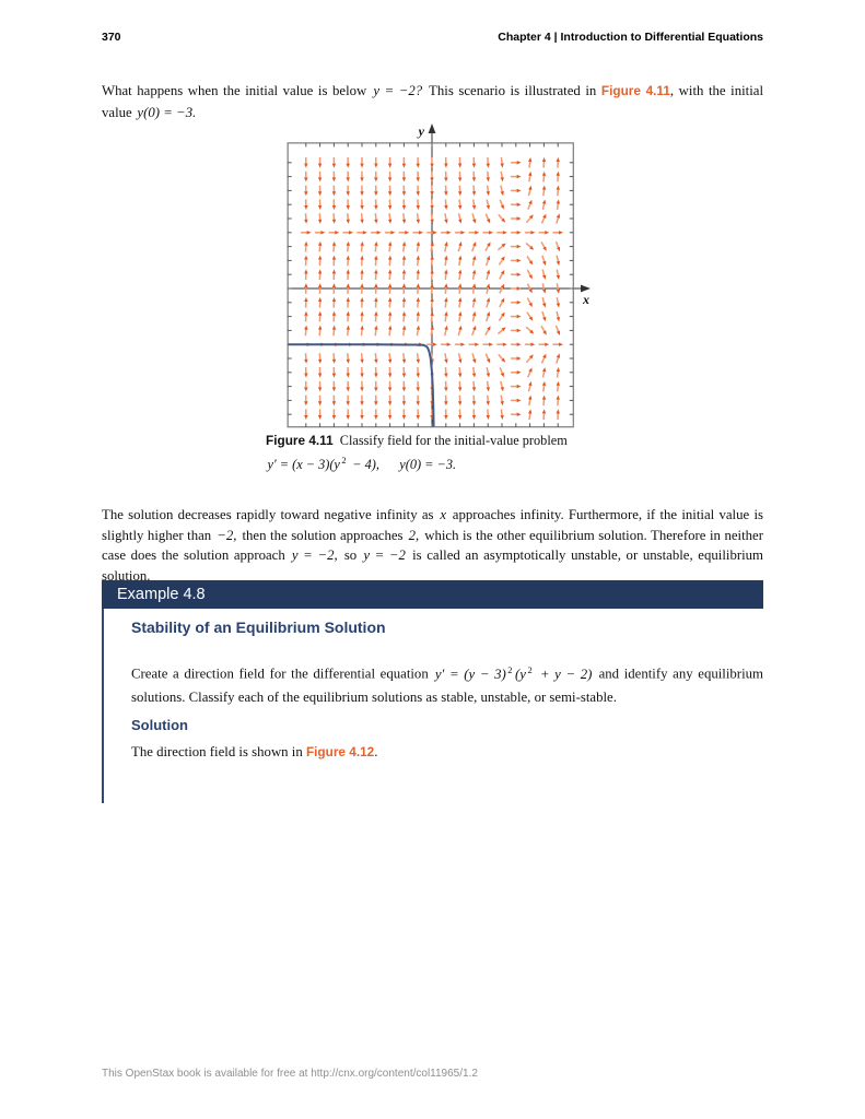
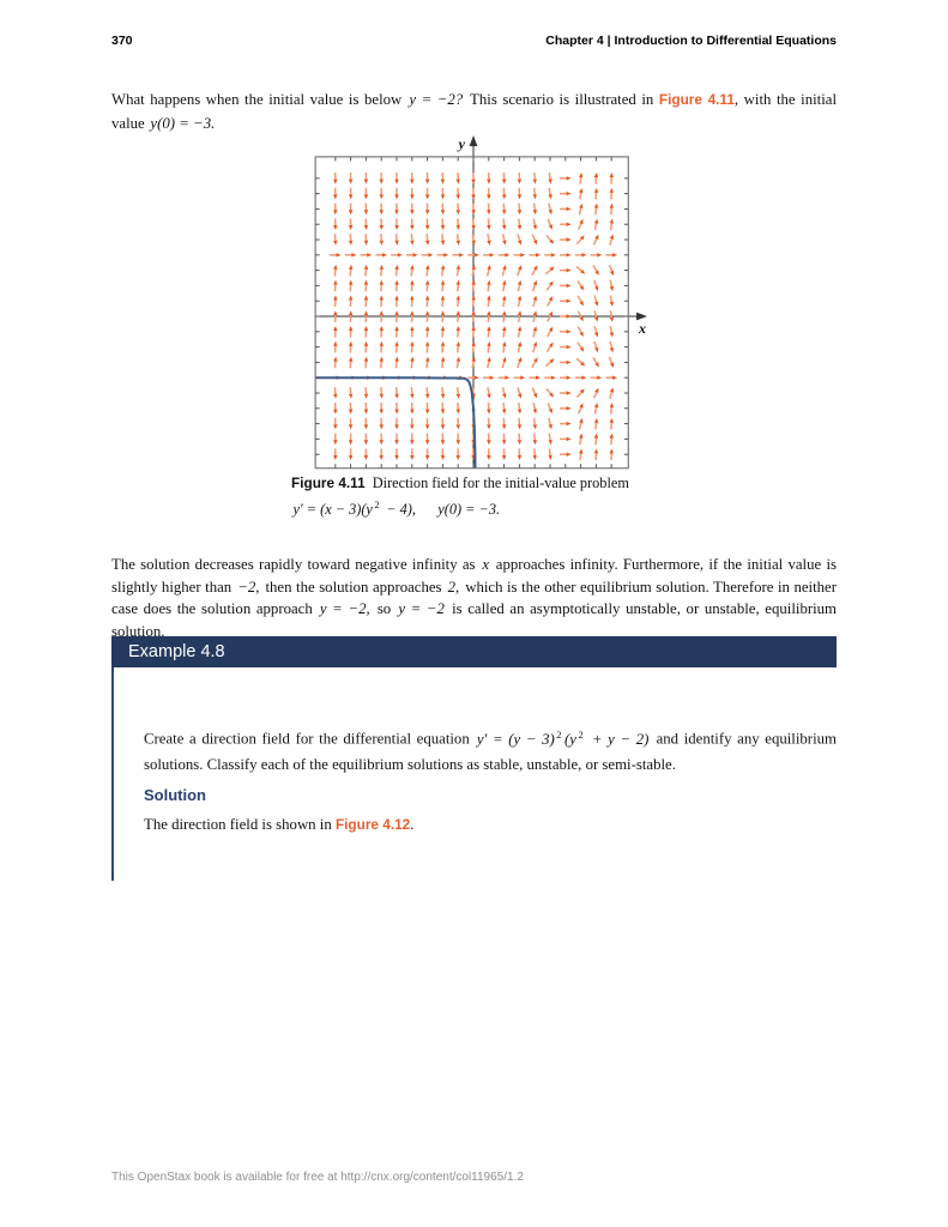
  370
  Chapter 4 | Introduction to Differential Equations
  What happens when the initial value is below y = −2? This scenario is illustrated in Figure 4.11, with the initial value y(0) = −3.
  y
  x
- Figure 4.11 Classify field for the initial-value problem
+ Figure 4.11 Direction field for the initial-value problem
  y′ = (x − 3)(y 2 − 4), y(0) = −3.
  The solution decreases rapidly toward negative infinity as x approaches infinity. Furthermore, if the initial value is slightly higher than −2, then the solution approaches 2, which is the other equilibrium solution. Therefore in neither case does the solution approach y = −2, so y = −2 is called an asymptotically unstable, or unstable, equilibrium solution.
  Example 4.8
- Stability of an Equilibrium Solution
  Create a direction field for the differential equation y′ = (y − 3) 2 (y 2 + y − 2) and identify any equilibrium solutions. Classify each of the equilibrium solutions as stable, unstable, or semi-stable.
  Solution
  The direction field is shown in Figure 4.12.
  This OpenStax book is available for free at http://cnx.org/content/col11965/1.2
